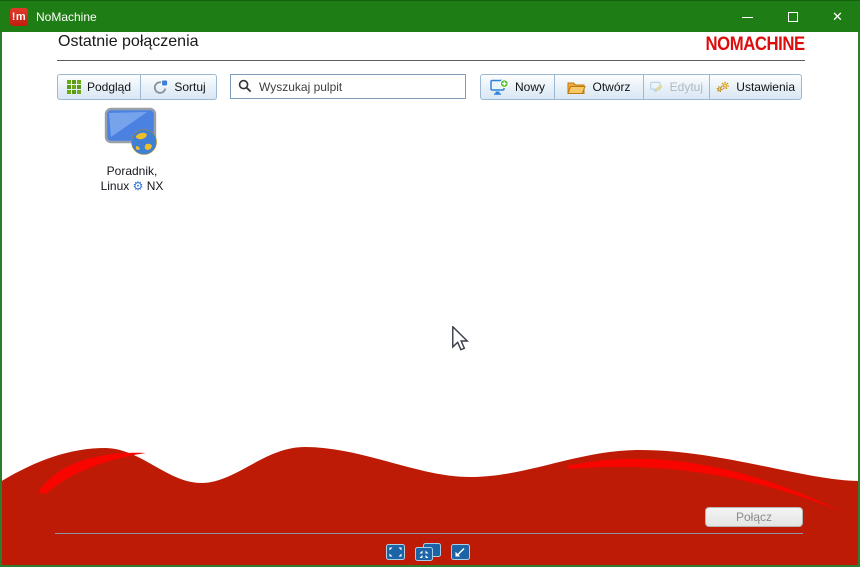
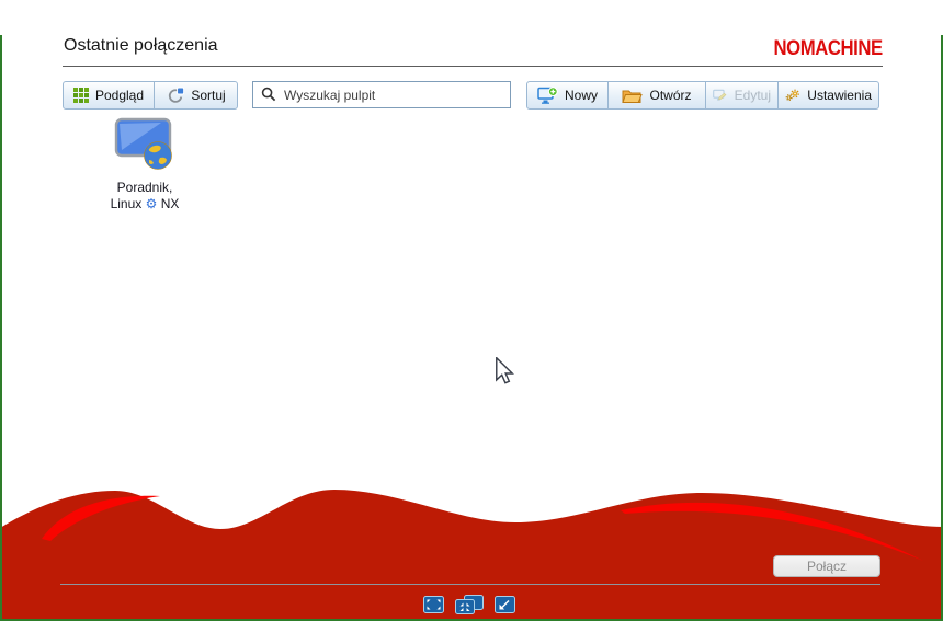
- !m
- NoMachine
- ✕
  Ostatnie połączenia
  NOMACHINE
  Podgląd
  Sortuj
  Wyszukaj pulpit
  Nowy
  Otwórz
  Edytuj
  Ustawienia
  Poradnik,
  Linux ⚙ NX
  Połącz
